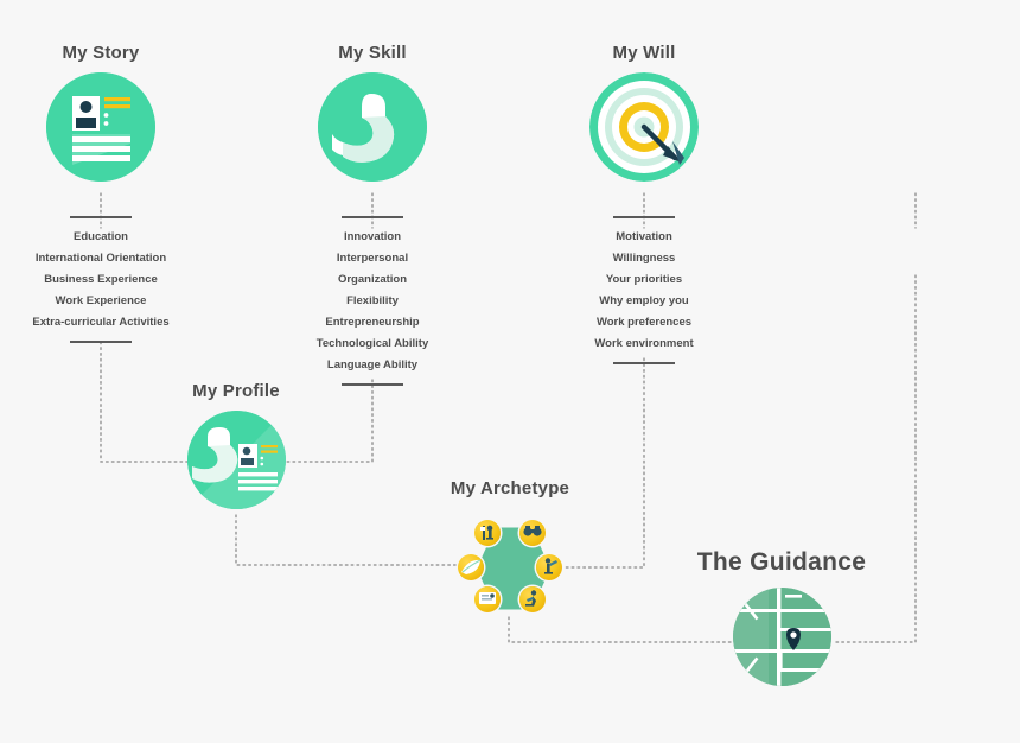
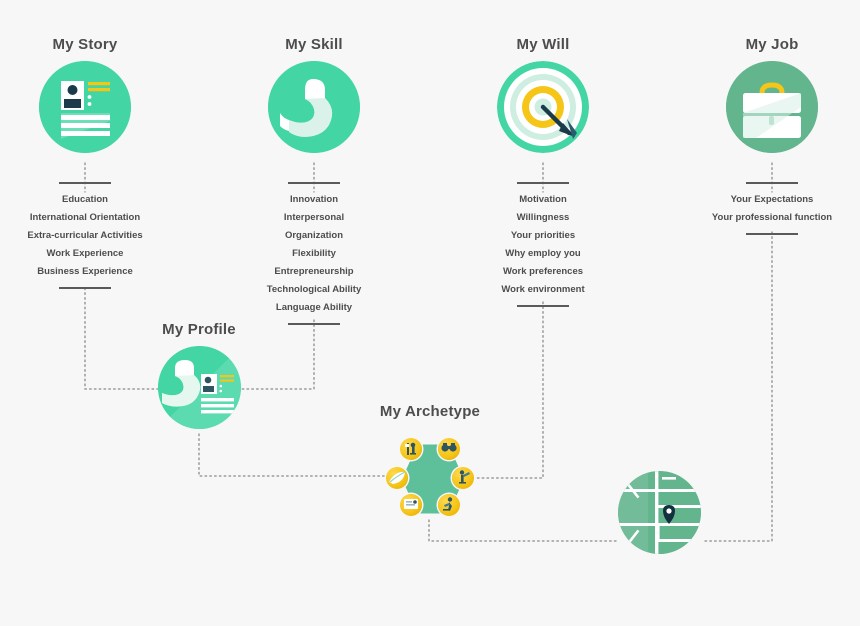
  My Story
  Education
  International Orientation
- Business Experience
+ Extra-curricular Activities
  Work Experience
- Extra-curricular Activities
+ Business Experience
  My Skill
  Innovation
  Interpersonal
  Organization
  Flexibility
  Entrepreneurship
  Technological Ability
  Language Ability
  My Will
  Motivation
  Willingness
  Your priorities
  Why employ you
  Work preferences
  Work environment
+ My Job
+ Your Expectations
+ Your professional function
  My Profile
  My Archetype
- The Guidance
